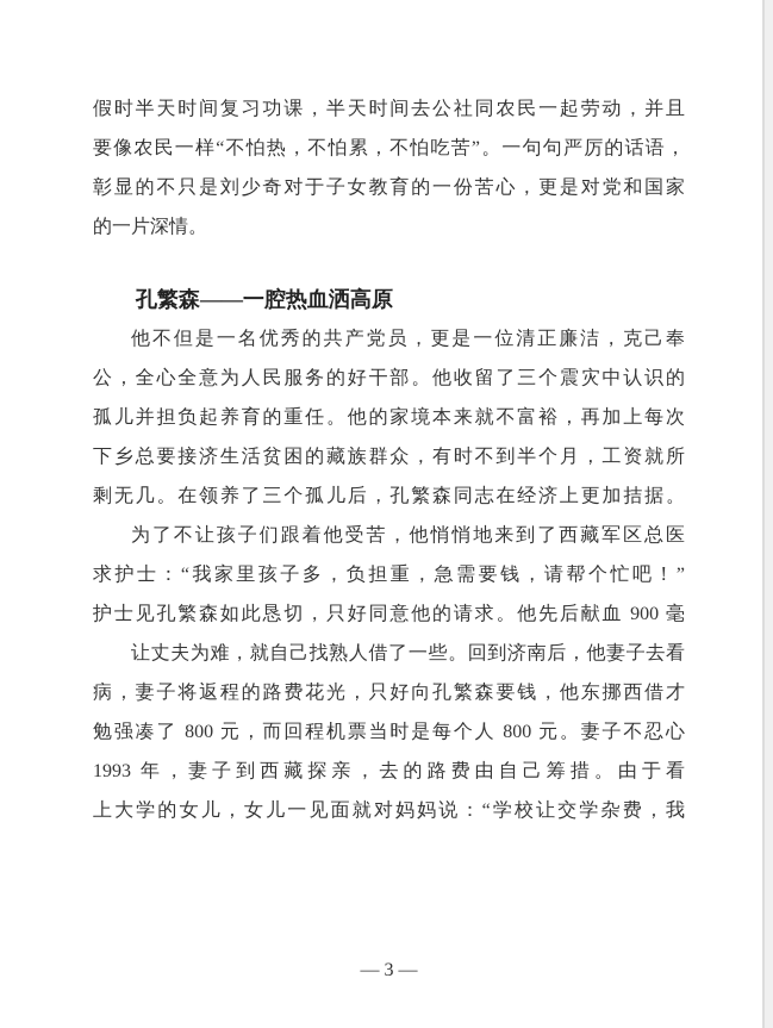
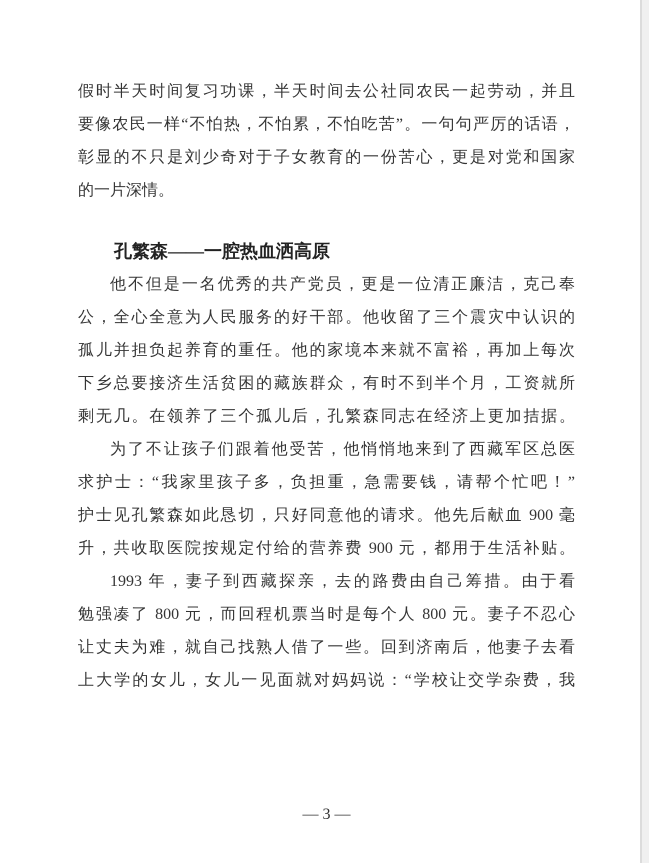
  假时半天时间复习功课，半天时间去公社同农民一起劳动，并且
  要像农民一样“不怕热，不怕累，不怕吃苦”。一句句严厉的话语，
  彰显的不只是刘少奇对于子女教育的一份苦心，更是对党和国家
  的一片深情。
  孔繁森——一腔热血洒高原
  他不但是一名优秀的共产党员，更是一位清正廉洁，克己奉
  公，全心全意为人民服务的好干部。他收留了三个震灾中认识的
  孤儿并担负起养育的重任。他的家境本来就不富裕，再加上每次
  下乡总要接济生活贫困的藏族群众，有时不到半个月，工资就所
  剩无几。在领养了三个孤儿后，孔繁森同志在经济上更加拮据。
  为了不让孩子们跟着他受苦，他悄悄地来到了西藏军区总医
  求护士：“我家里孩子多，负担重，急需要钱，请帮个忙吧！”
  护士见孔繁森如此恳切，只好同意他的请求。他先后献血 900 毫
+ 升，共收取医院按规定付给的营养费 900 元，都用于生活补贴。
- 让丈夫为难，就自己找熟人借了一些。回到济南后，他妻子去看
+ 1993 年，妻子到西藏探亲，去的路费由自己筹措。由于看
- 病，妻子将返程的路费花光，只好向孔繁森要钱，他东挪西借才
  勉强凑了 800 元，而回程机票当时是每个人 800 元。妻子不忍心
- 1993 年，妻子到西藏探亲，去的路费由自己筹措。由于看
+ 让丈夫为难，就自己找熟人借了一些。回到济南后，他妻子去看
  上大学的女儿，女儿一见面就对妈妈说：“学校让交学杂费，我
  — 3 —
